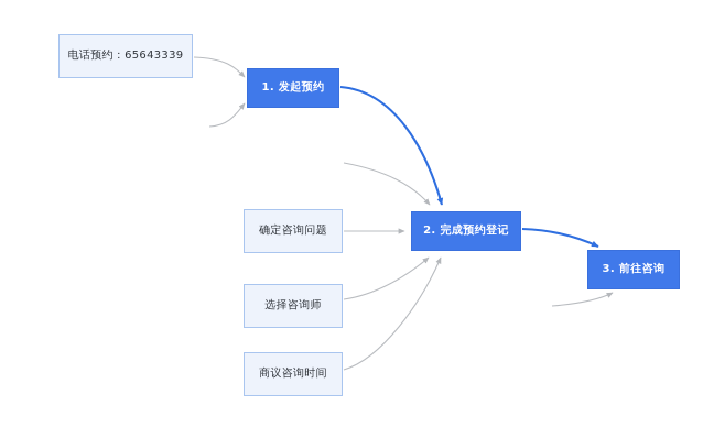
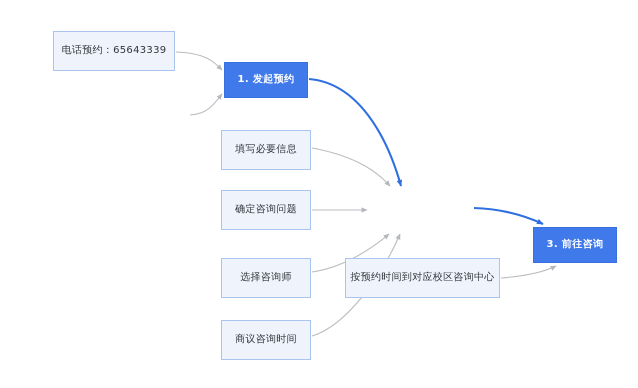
  电话预约：65643339
  1. 发起预约
+ 填写必要信息
  确定咨询问题
- 2. 完成预约登记
  选择咨询师
+ 按预约时间到对应校区咨询中心
  3. 前往咨询
  商议咨询时间
